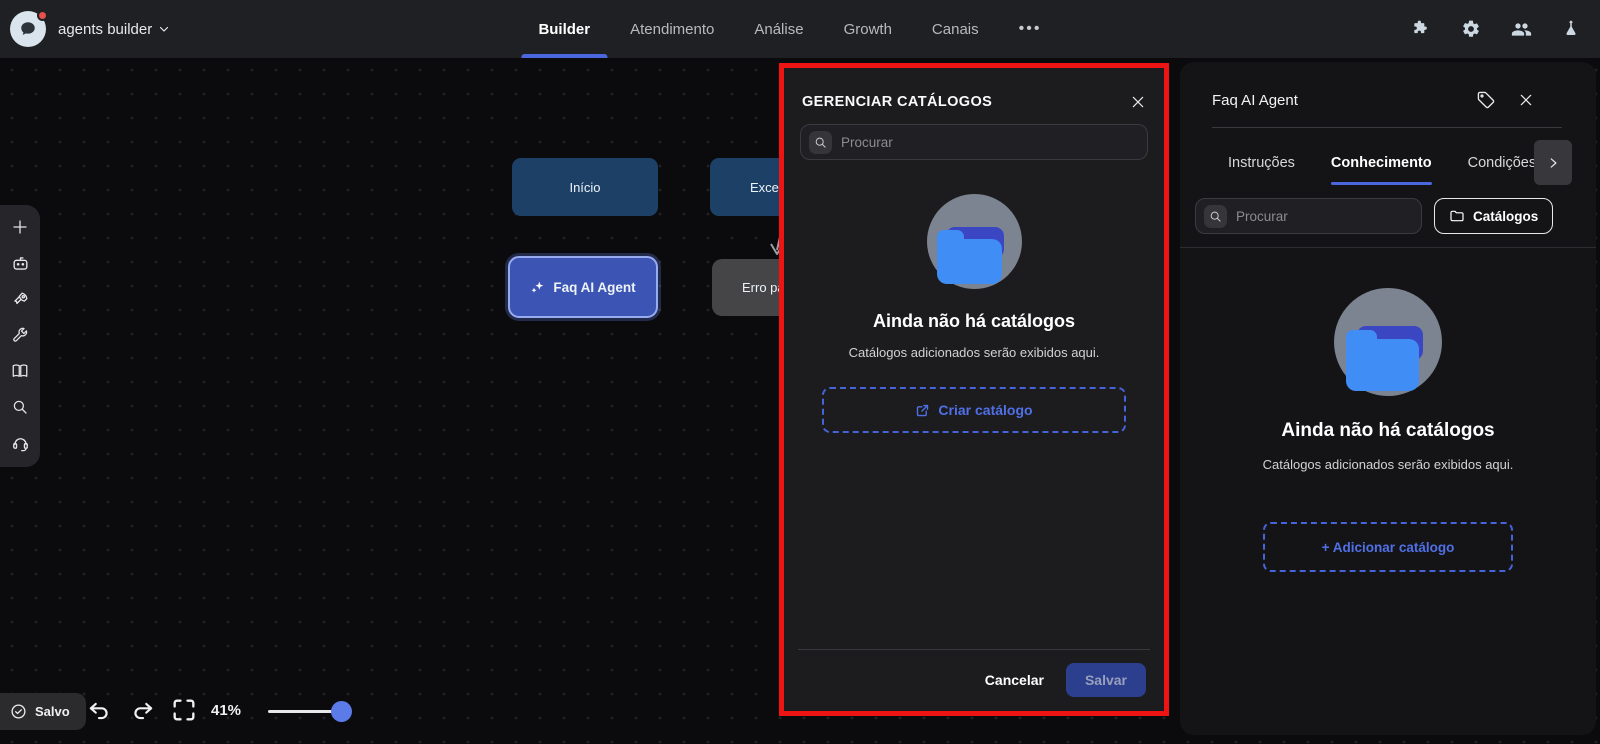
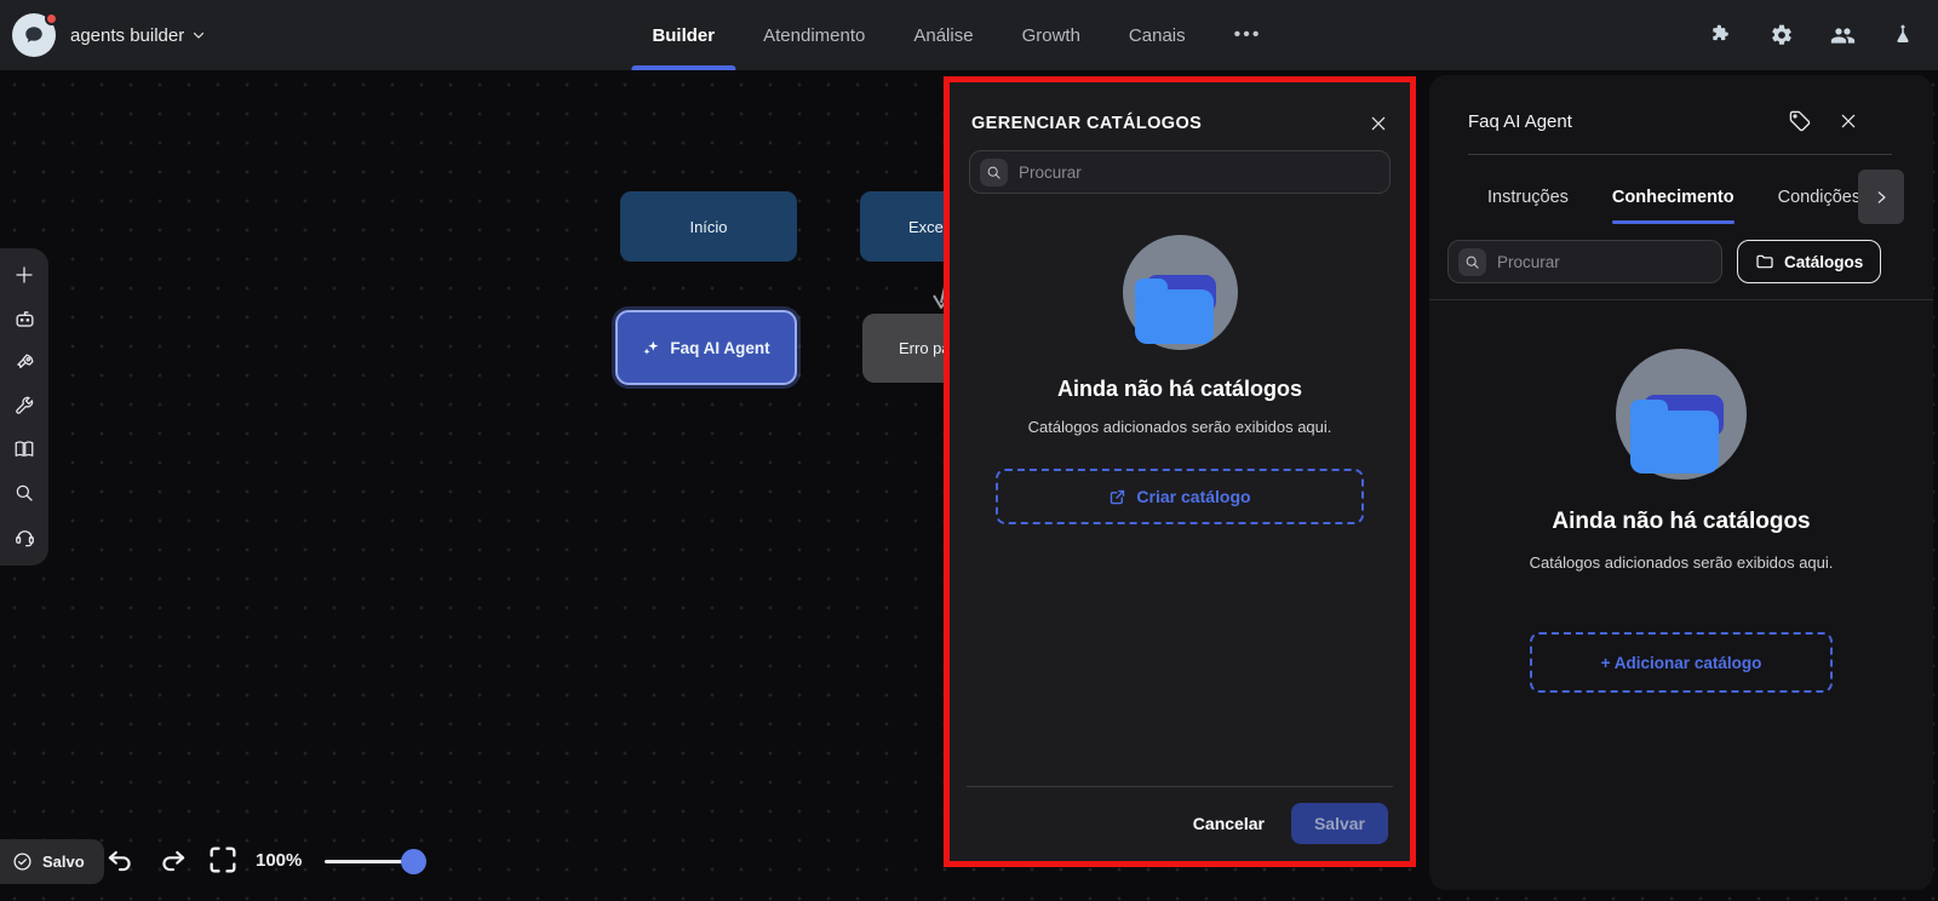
  Início
  Exce
  Faq AI Agent
  Erro p
  agents builder
  Builder
  Atendimento
  Análise
  Growth
  Canais
  •••
  Salvo
- 41%
+ 100%
  GERENCIAR CATÁLOGOS
  Procurar
  Ainda não há catálogos
  Catálogos adicionados serão exibidos aqui.
  Criar catálogo
  Cancelar
  Salvar
  Faq AI Agent
  Instruções
  Conhecimento
  Condições
  Procurar
  Catálogos
  Ainda não há catálogos
  Catálogos adicionados serão exibidos aqui.
  + Adicionar catálogo
